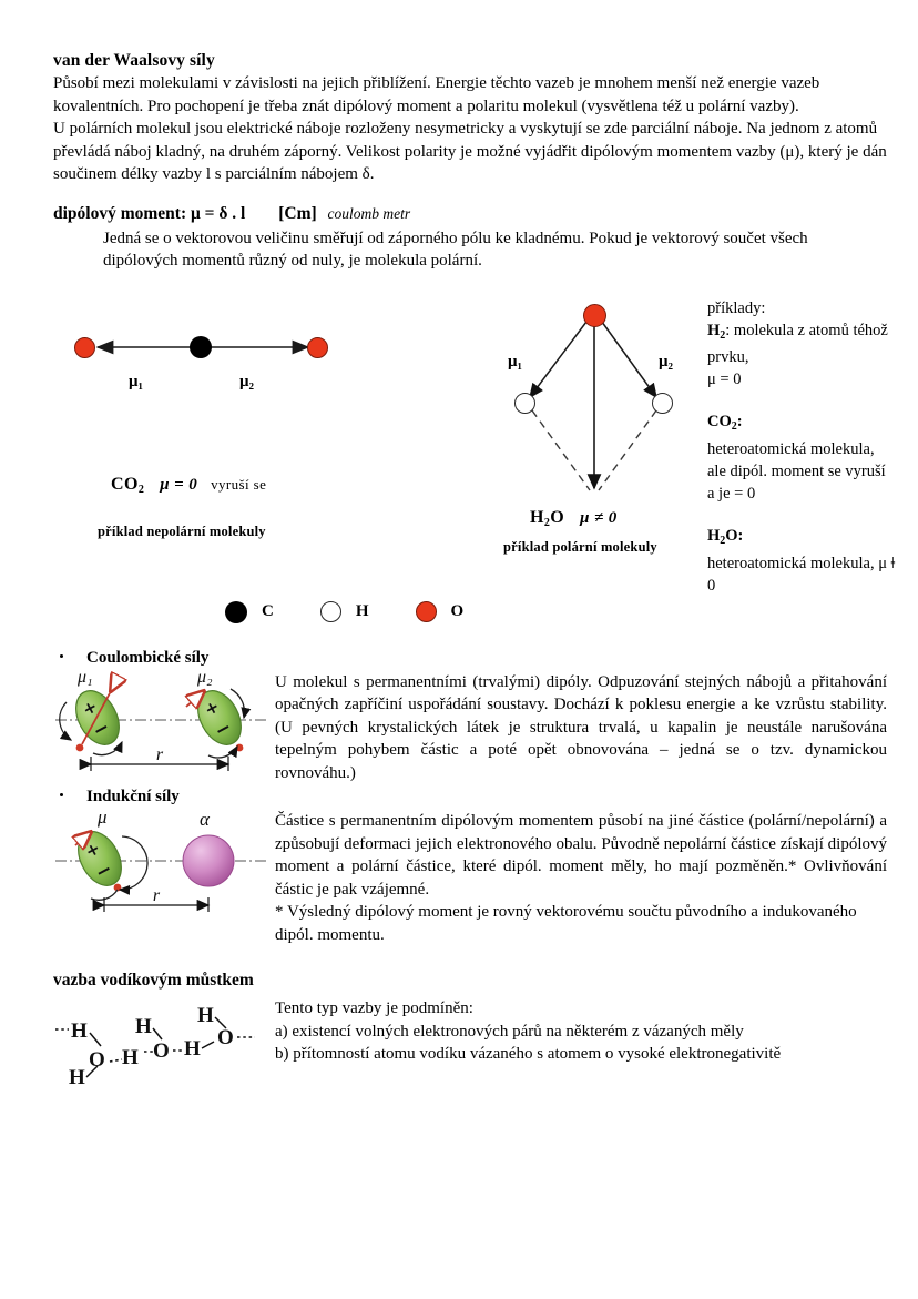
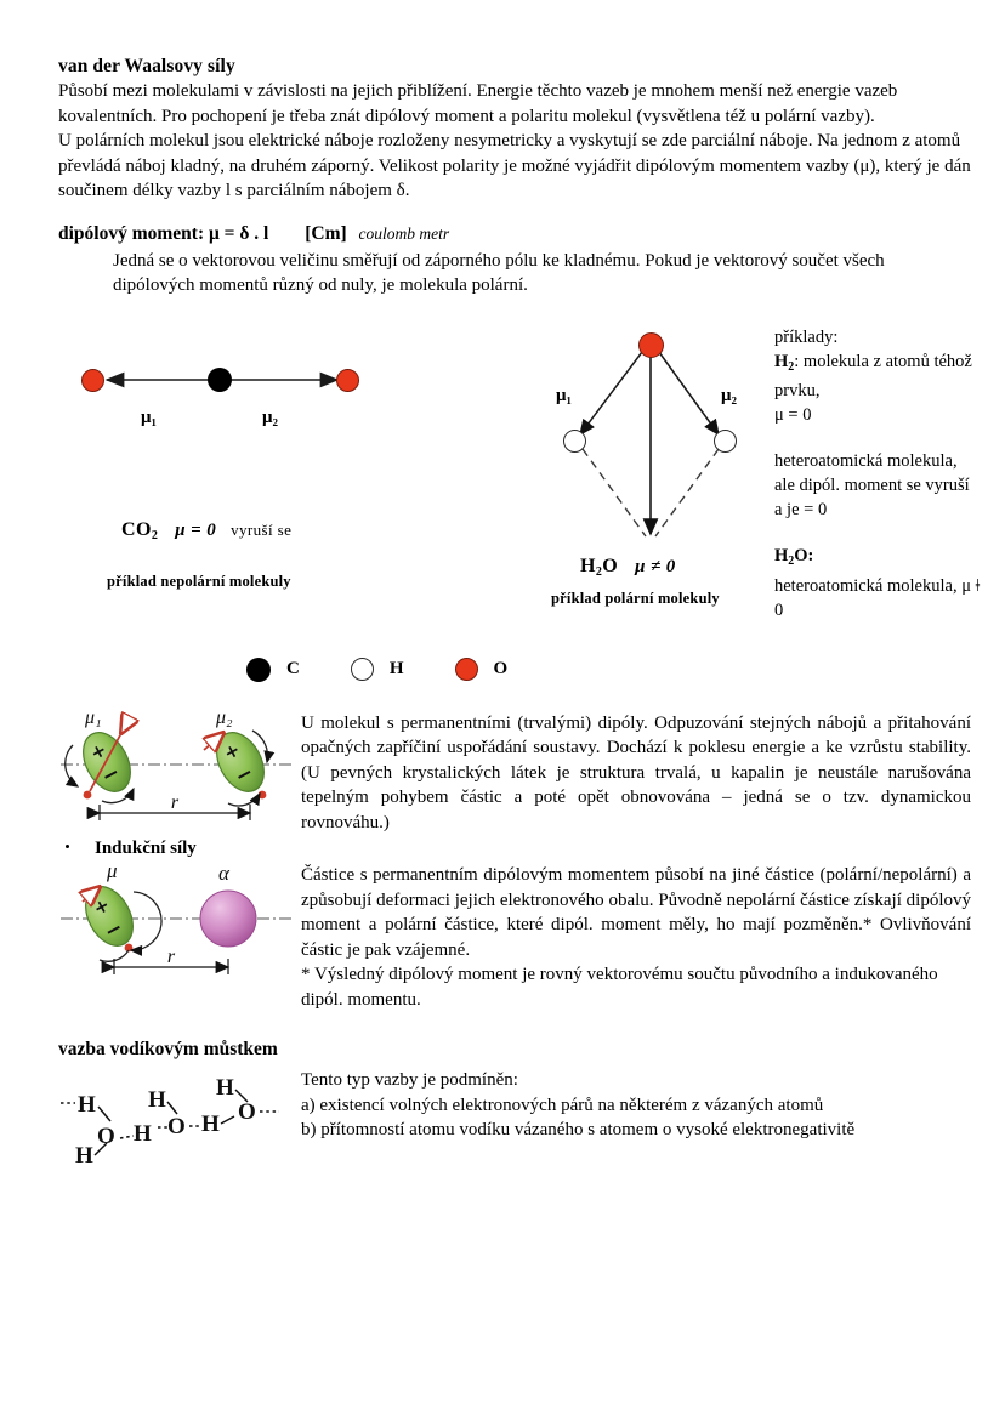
  van der Waalsovy síly
  Působí mezi molekulami v závislosti na jejich přiblížení. Energie těchto vazeb je mnohem menší než energie vazeb kovalentních. Pro pochopení je třeba znát dipólový moment a polaritu molekul (vysvětlena též u polární vazby).
  U polárních molekul jsou elektrické náboje rozloženy nesymetricky a vyskytují se zde parciální náboje. Na jednom z atomů převládá náboj kladný, na druhém záporný. Velikost polarity je možné vyjádřit dipólovým momentem vazby (μ), který je dán součinem délky vazby l s parciálním nábojem δ.
  dipólový moment: μ = δ . l [Cm] coulomb metr
  Jedná se o vektorovou veličinu směřují od záporného pólu ke kladnému. Pokud je vektorový součet všech dipólových momentů různý od nuly, je molekula polární.
  μ₁
  μ₂
  CO2 μ = 0 vyruší se
  příklad nepolární molekuly
  μ₁
  μ₂
  H2O μ ≠ 0
  příklad polární molekuly
  příklady:
  H2: molekula z atomů téhož prvku,
  μ = 0
- CO2:
  heteroatomická molekula, ale dipól. moment se vyruší a je = 0
  H2O:
  heteroatomická molekula, μ ǂ 0
  C
  H
  O
- Coulombické síly
  r
  μ₁
  μ₂
  U molekul s permanentními (trvalými) dipóly. Odpuzování stejných nábojů a přitahování opačných zapříčiní uspořádání soustavy. Dochází k poklesu energie a ke vzrůstu stability. (U pevných krystalických látek je struktura trvalá, u kapalin je neustále narušována tepelným pohybem částic a poté opět obnovována – jedná se o tzv. dynamickou rovnováhu.)
  Indukční síly
  r
  μ
  α
  Částice s permanentním dipólovým momentem působí na jiné částice (polární/nepolární) a způsobují deformaci jejich elektronového obalu. Původně nepolární částice získají dipólový moment a polární částice, které dipól. moment měly, ho mají pozměněn.* Ovlivňování částic je pak vzájemné.
  * Výsledný dipólový moment je rovný vektorovému součtu původního a indukovaného dipól. momentu.
  vazba vodíkovým můstkem
  H
  O
  H
  H
  O
  H
  H
  O
  H
  Tento typ vazby je podmíněn:
- a) existencí volných elektronových párů na některém z vázaných měly
+ a) existencí volných elektronových párů na některém z vázaných atomů
  b) přítomností atomu vodíku vázaného s atomem o vysoké elektronegativitě
